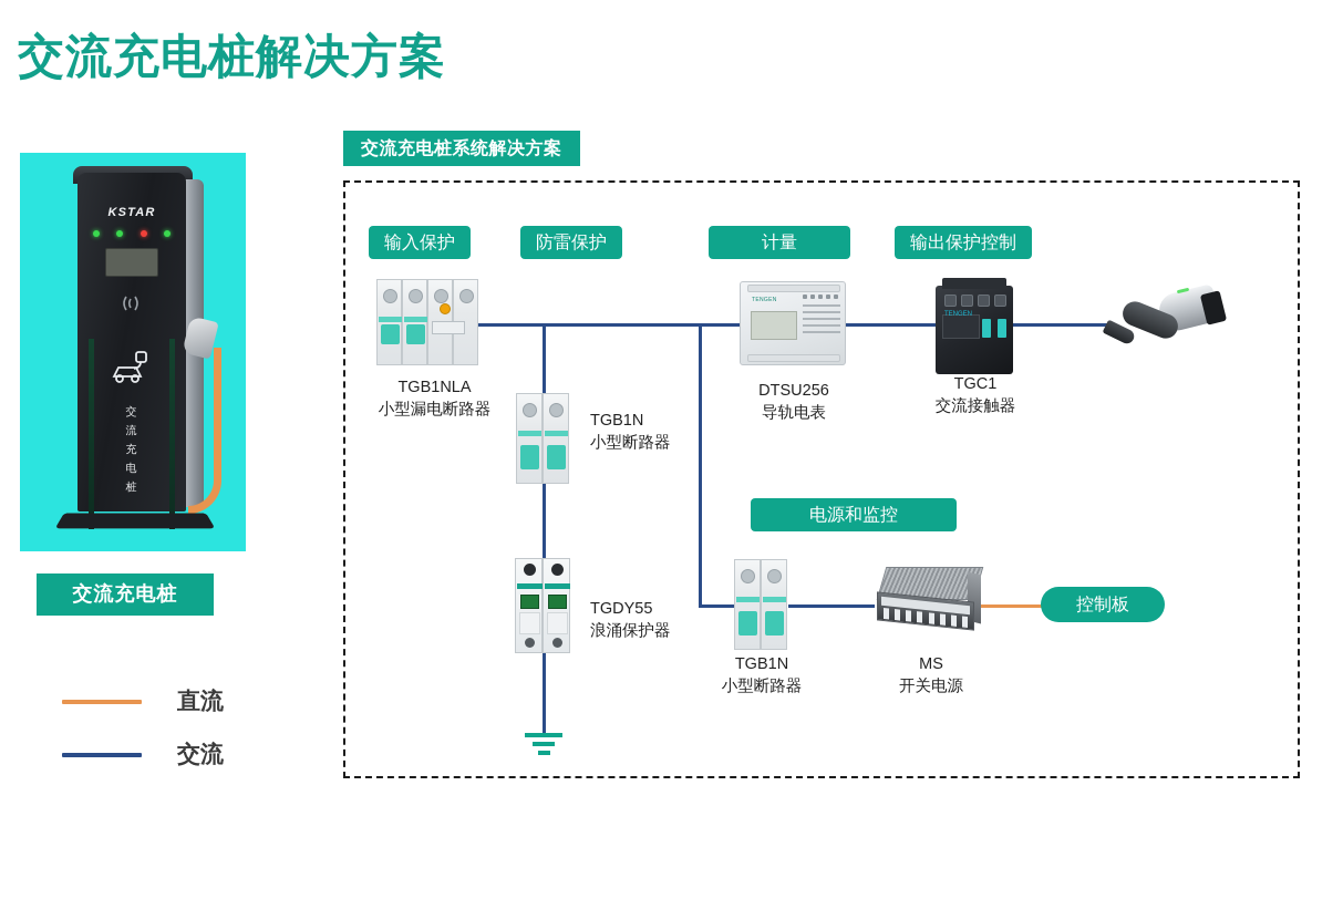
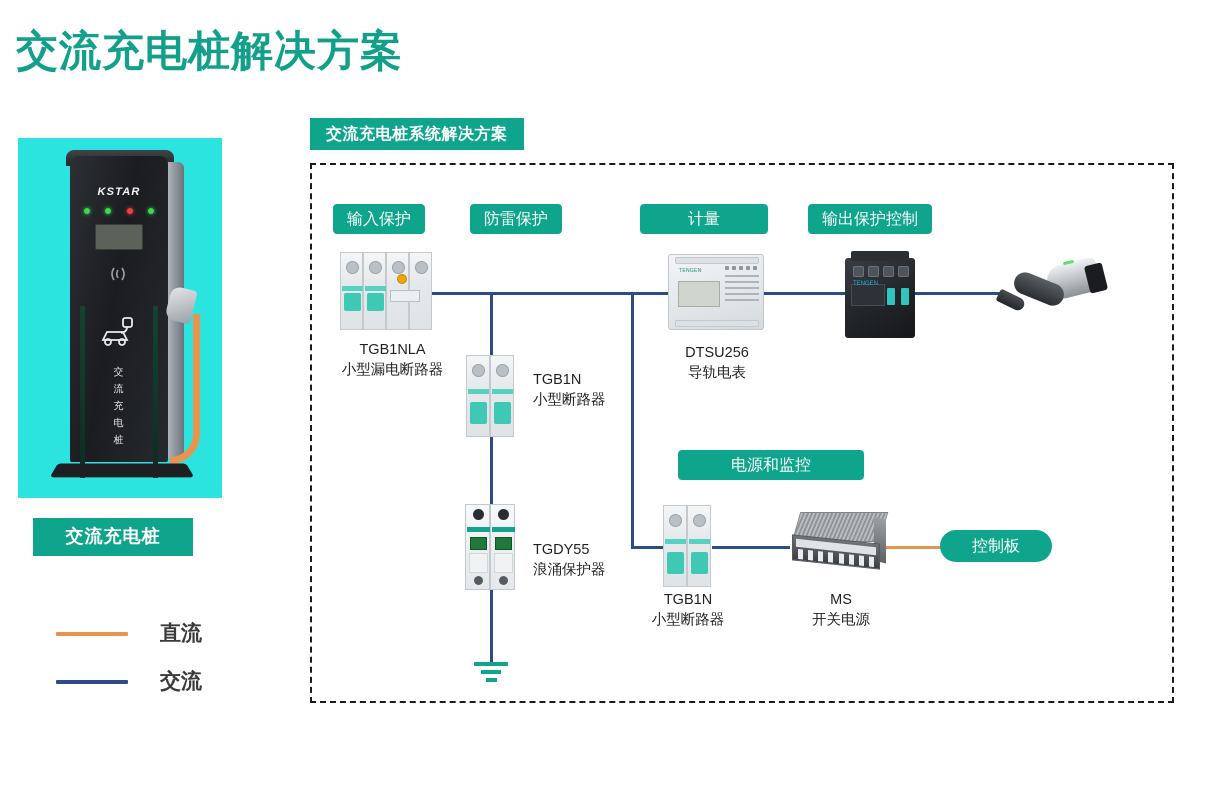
  交流充电桩解决方案
  KSTAR
  交
  流
  充
  电
  桩
  交流充电桩
  直流
  交流
  交流充电桩系统解决方案
  输入保护
  防雷保护
  计量
  输出保护控制
  TGB1NLA
  小型漏电断路器
  TGB1N
  小型断路器
  TGDY55
  浪涌保护器
  DTSU256
  导轨电表
- TGC1
- 交流接触器
  电源和监控
  TGB1N
  小型断路器
  MS
  开关电源
  控制板
